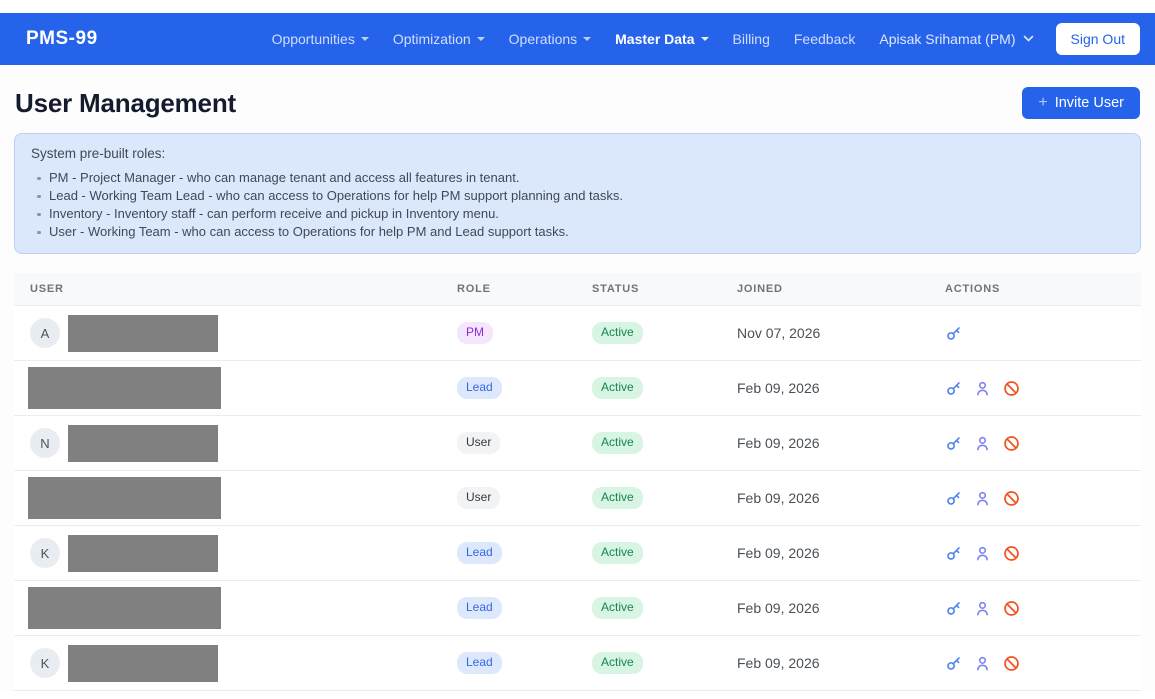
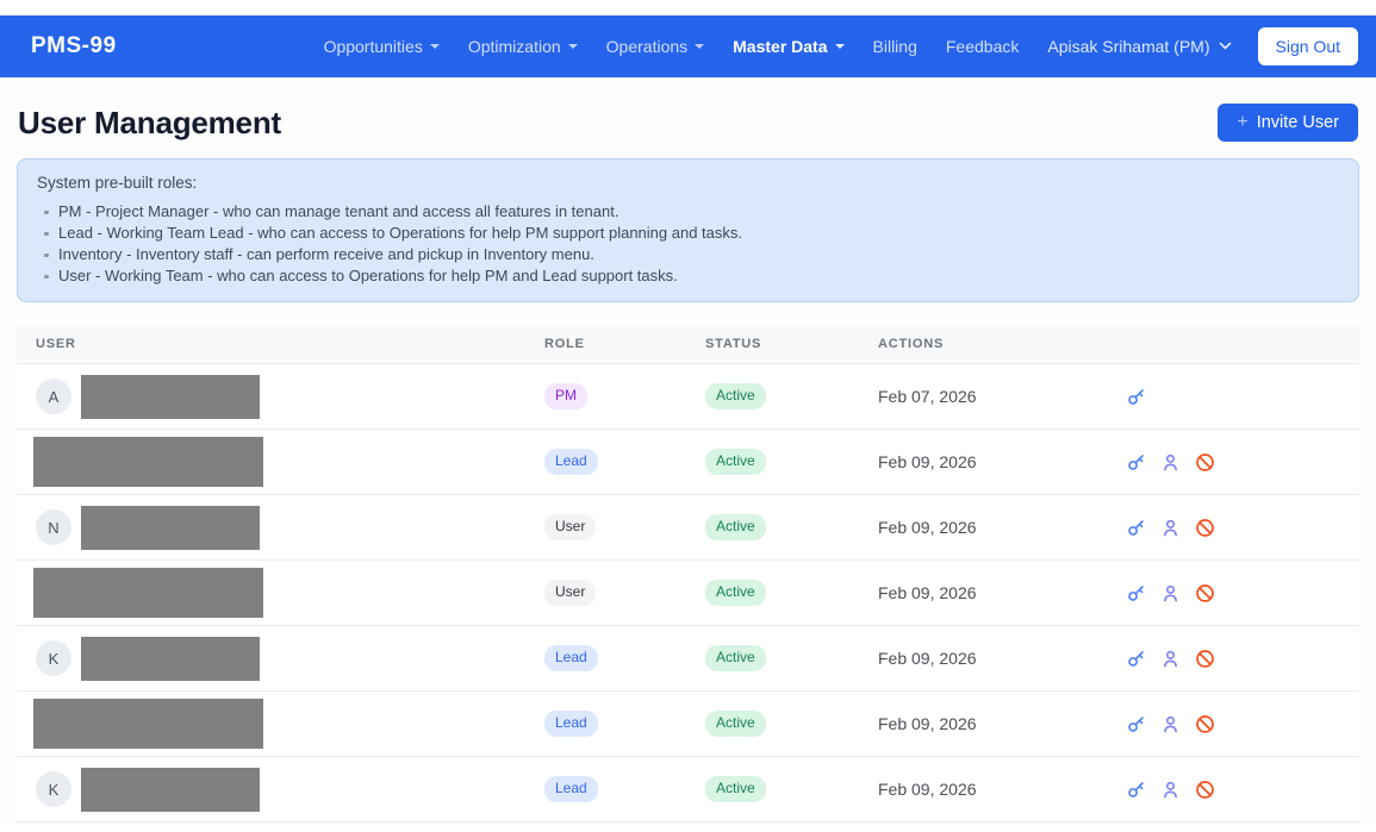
  PMS-99
  Opportunities
  Optimization
  Operations
  Master Data
  Billing
  Feedback
  Apisak Srihamat (PM)
  Sign Out
  User Management
  +
  Invite User
  System pre-built roles:
  PM - Project Manager - who can manage tenant and access all features in tenant.
  Lead - Working Team Lead - who can access to Operations for help PM support planning and tasks.
  Inventory - Inventory staff - can perform receive and pickup in Inventory menu.
  User - Working Team - who can access to Operations for help PM and Lead support tasks.
  USER
  ROLE
  STATUS
- JOINED
  ACTIONS
  A
  PM
  Active
- Nov 07, 2026
+ Feb 07, 2026
  Lead
  Active
  Feb 09, 2026
  N
  User
  Active
  Feb 09, 2026
  User
  Active
  Feb 09, 2026
  K
  Lead
  Active
  Feb 09, 2026
  Lead
  Active
  Feb 09, 2026
  K
  Lead
  Active
  Feb 09, 2026
